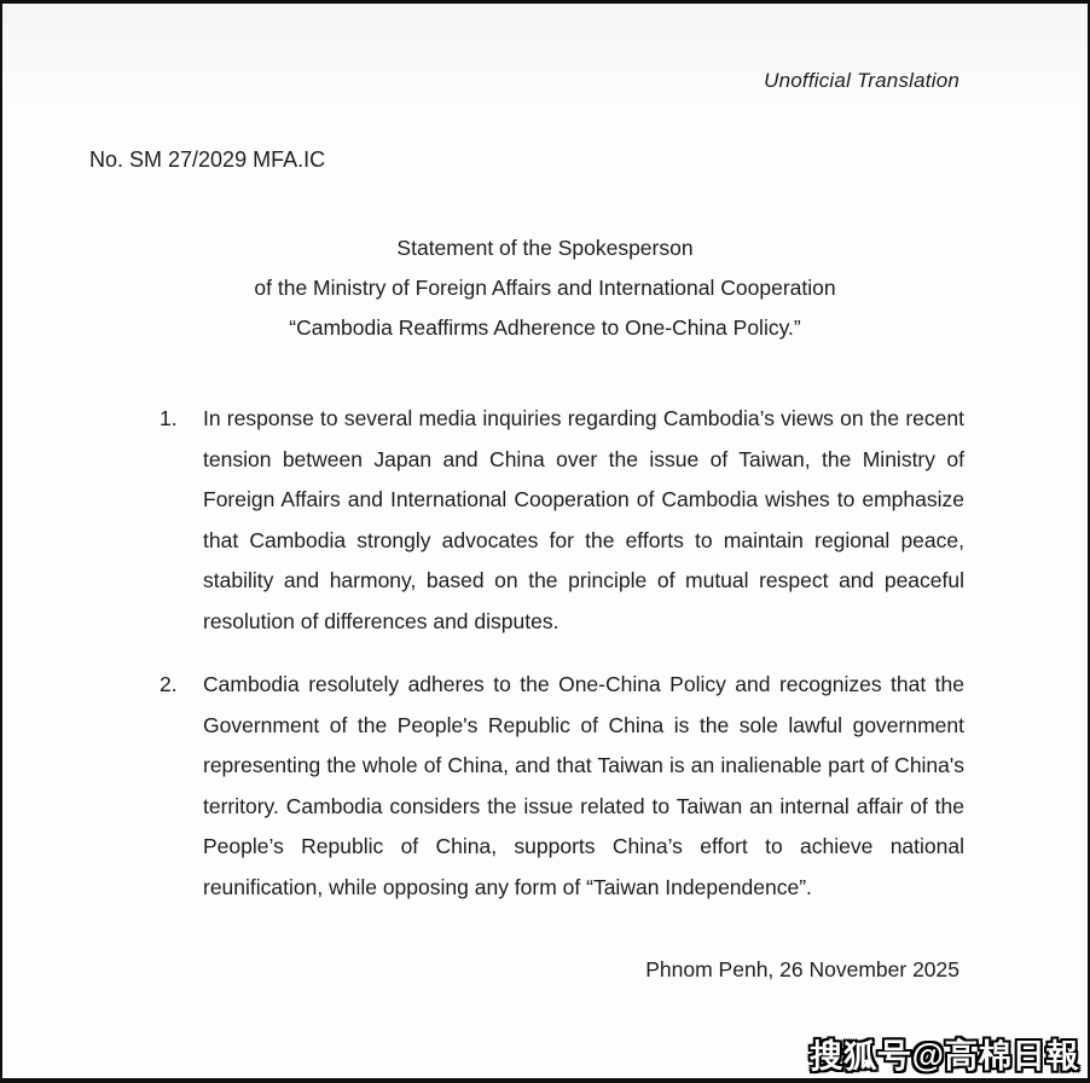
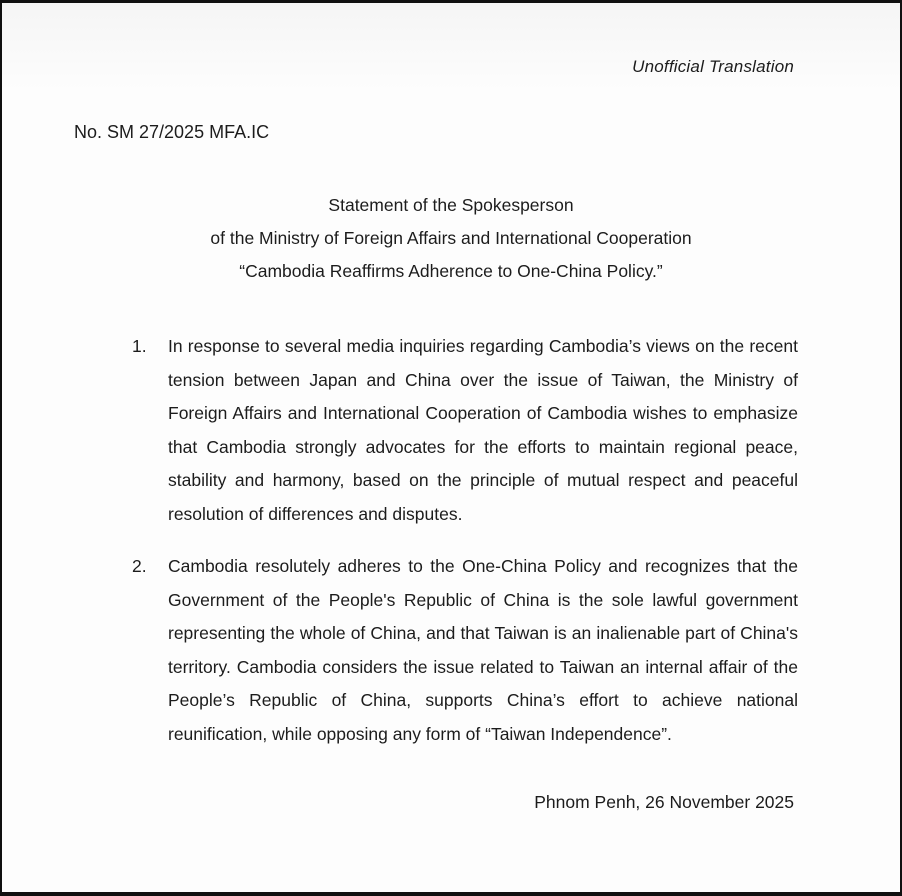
  Unofficial Translation
- No. SM 27/2029 MFA.IC
+ No. SM 27/2025 MFA.IC
  Statement of the Spokesperson
  of the Ministry of Foreign Affairs and International Cooperation
  “Cambodia Reaffirms Adherence to One-China Policy.”
  1.
  In response to several media inquiries regarding Cambodia’s views on the recent tension between Japan and China over the issue of Taiwan, the Ministry of Foreign Affairs and International Cooperation of Cambodia wishes to emphasize that Cambodia strongly advocates for the efforts to maintain regional peace, stability and harmony, based on the principle of mutual respect and peaceful resolution of differences and disputes.
  2.
  Cambodia resolutely adheres to the One-China Policy and recognizes that the Government of the People's Republic of China is the sole lawful government representing the whole of China, and that Taiwan is an inalienable part of China's territory. Cambodia considers the issue related to Taiwan an internal affair of the People’s Republic of China, supports China’s effort to achieve national reunification, while opposing any form of “Taiwan Independence”.
  Phnom Penh, 26 November 2025
- 搜狐号@高棉日報
